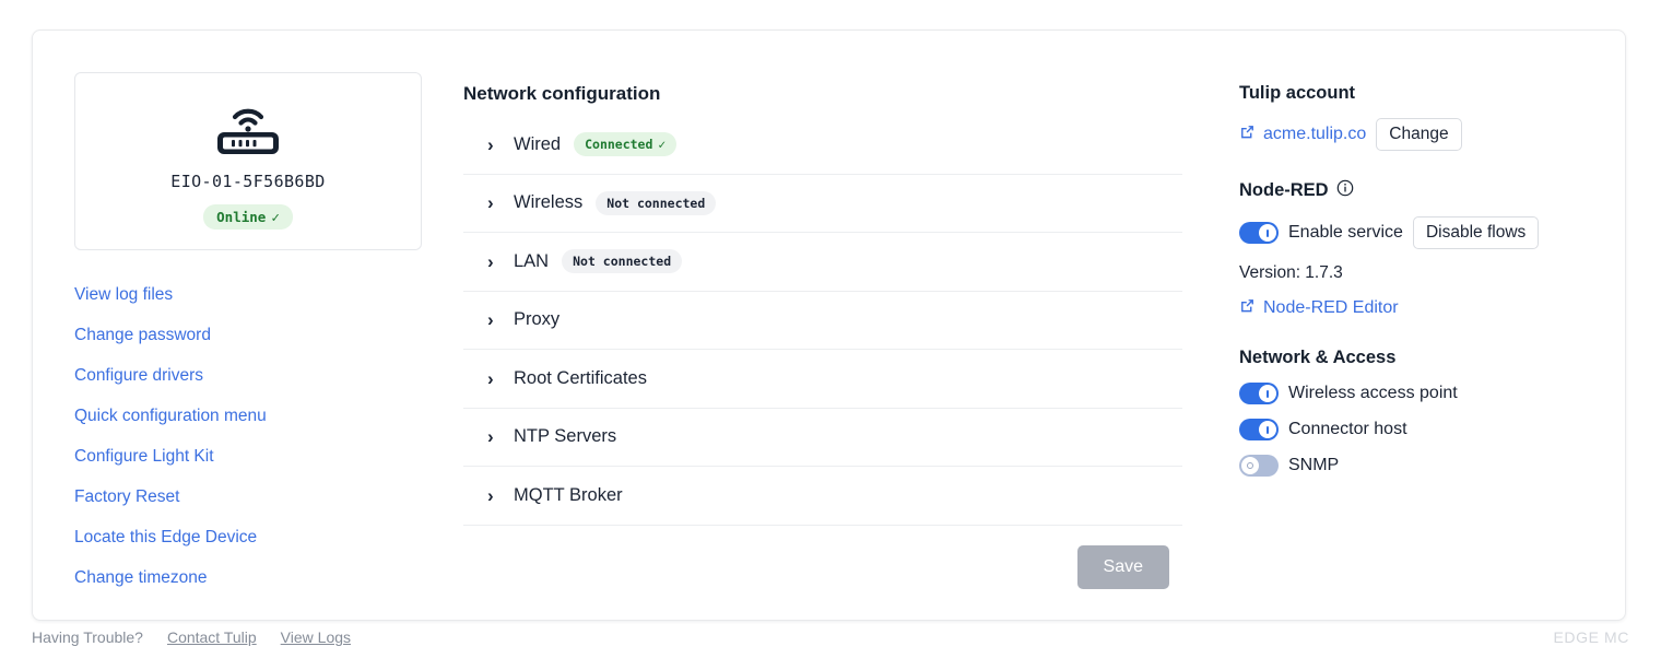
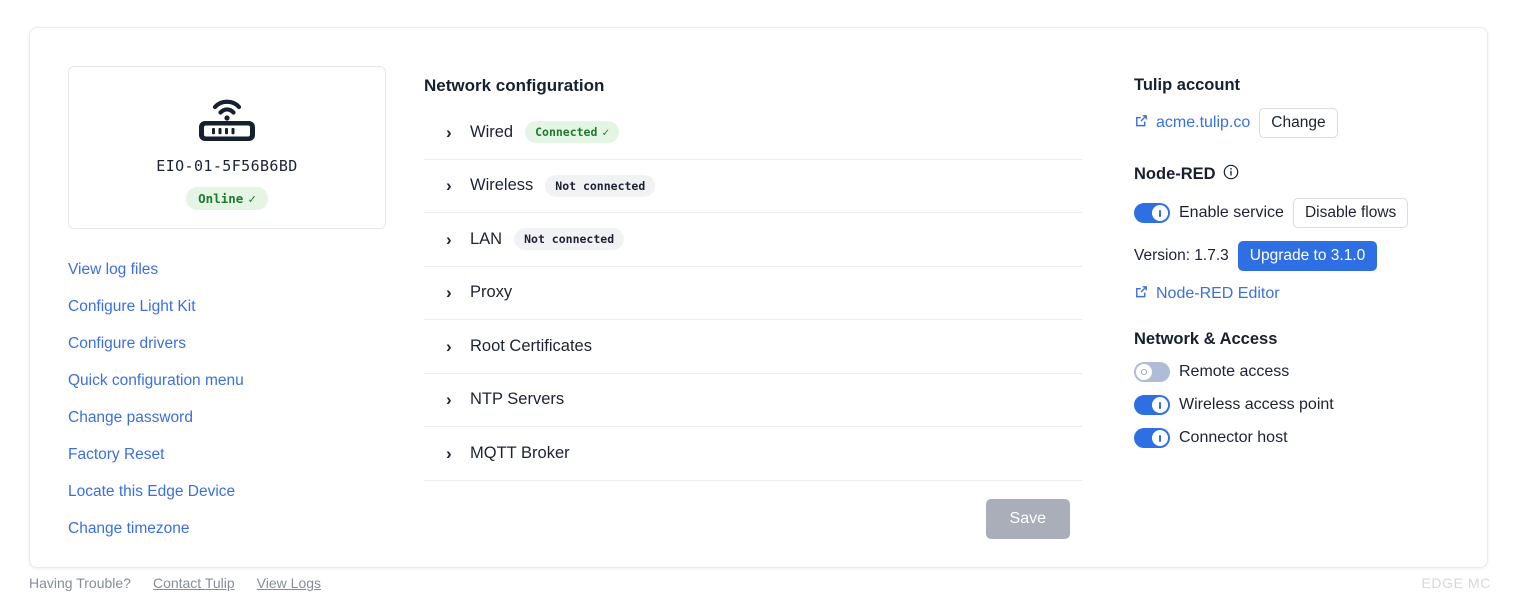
  EIO-01-5F56B6BD
  Online
  ✓
  View log files
- Change password
+ Configure Light Kit
  Configure drivers
  Quick configuration menu
- Configure Light Kit
+ Change password
  Factory Reset
  Locate this Edge Device
  Change timezone
  Network configuration
  ›
  Wired
  Connected
  ✓
  ›
  Wireless
  Not connected
  ›
  LAN
  Not connected
  ›
  Proxy
  ›
  Root Certificates
  ›
  NTP Servers
  ›
  MQTT Broker
  Save
  Tulip account
  acme.tulip.co
  Change
  Node-RED
  Enable service
  Disable flows
  Version: 1.7.3
+ Upgrade to 3.1.0
  Node-RED Editor
  Network & Access
+ Remote access
  Wireless access point
  Connector host
- SNMP
  Having Trouble?
  Contact Tulip
  View Logs
  EDGE MC
